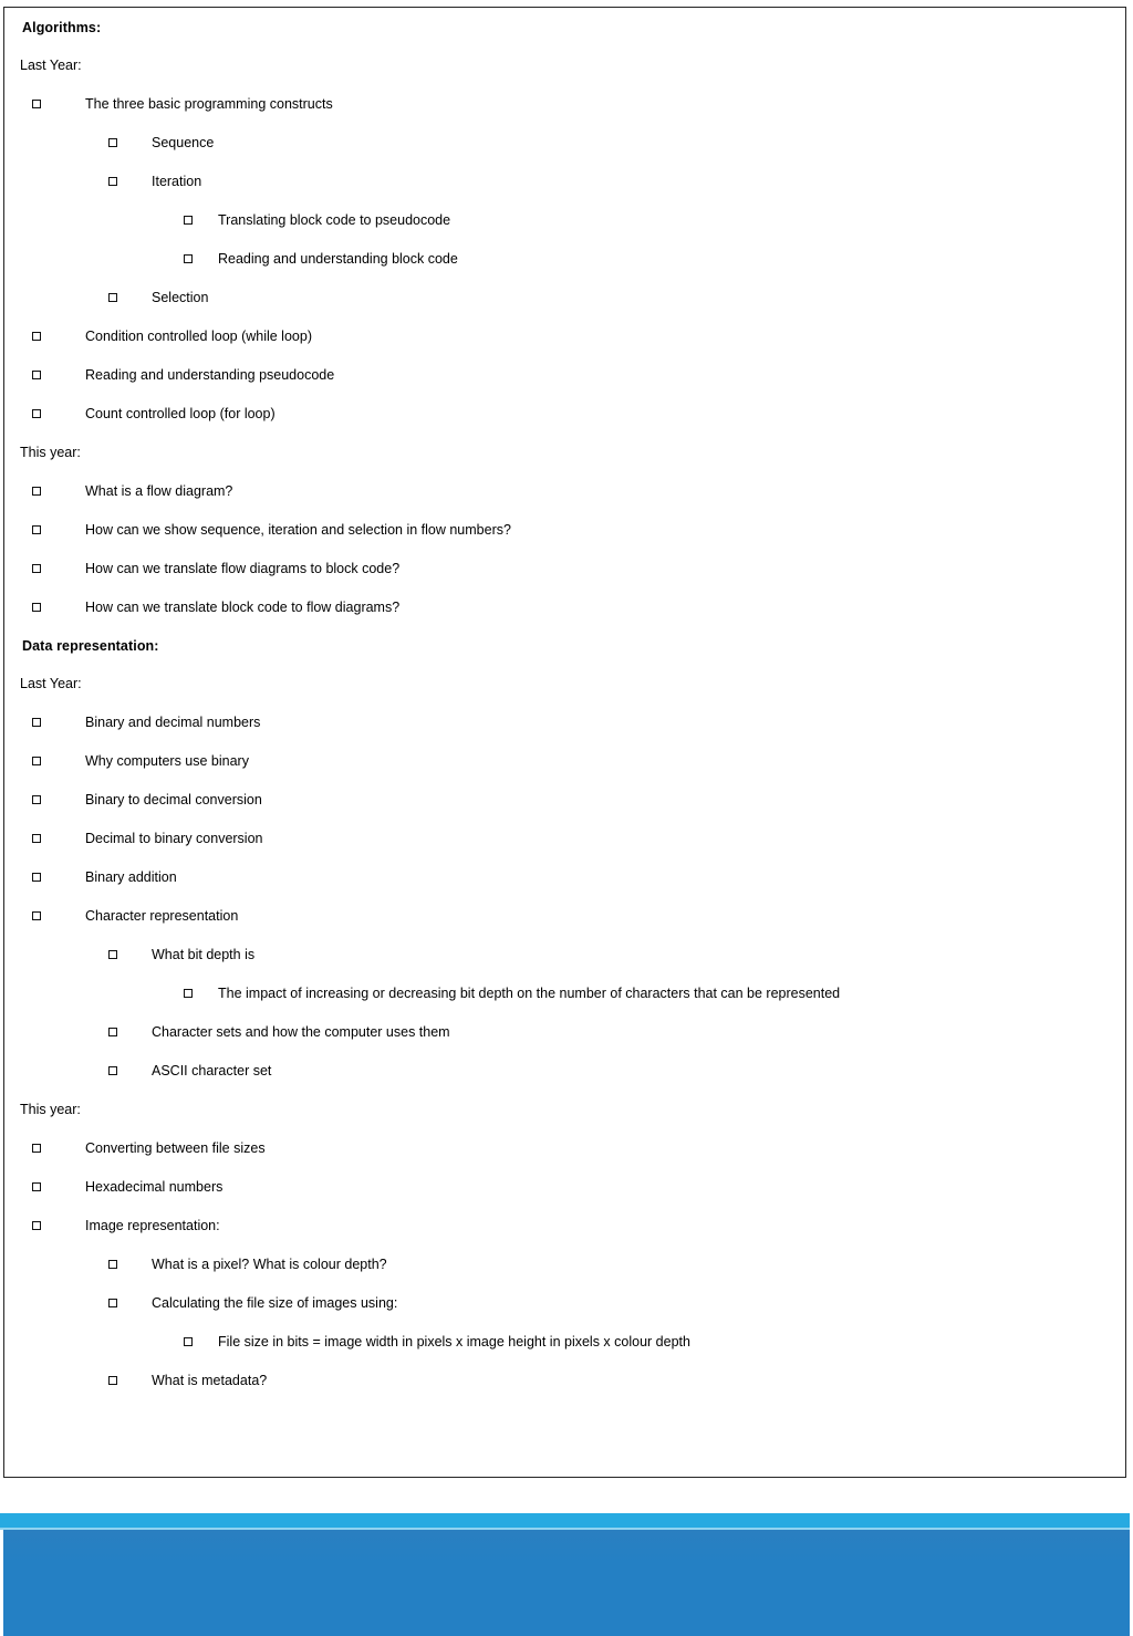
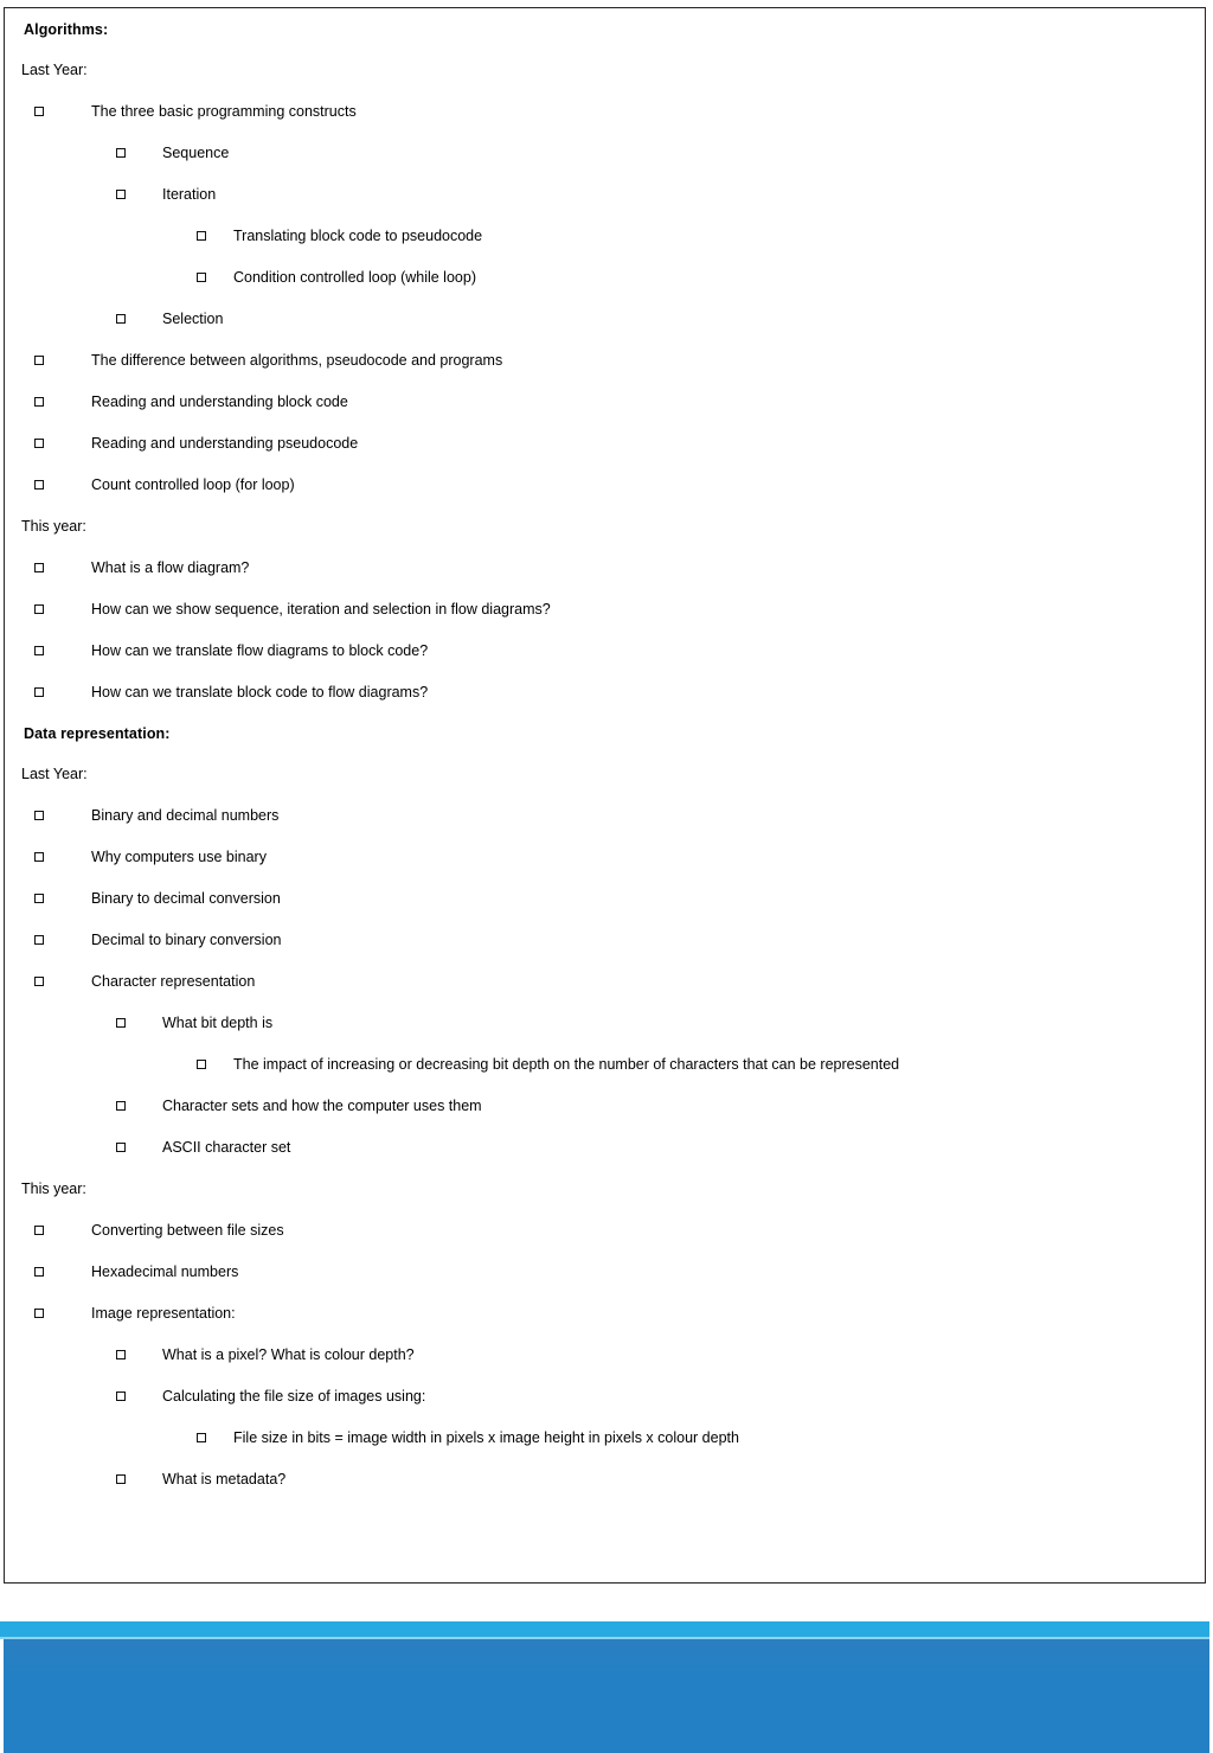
  Algorithms:
  Last Year:
  The three basic programming constructs
  Sequence
  Iteration
  Translating block code to pseudocode
- Reading and understanding block code
+ Condition controlled loop (while loop)
  Selection
+ The difference between algorithms, pseudocode and programs
- Condition controlled loop (while loop)
+ Reading and understanding block code
  Reading and understanding pseudocode
  Count controlled loop (for loop)
  This year:
  What is a flow diagram?
- How can we show sequence, iteration and selection in flow numbers?
+ How can we show sequence, iteration and selection in flow diagrams?
  How can we translate flow diagrams to block code?
  How can we translate block code to flow diagrams?
  Data representation:
  Last Year:
  Binary and decimal numbers
  Why computers use binary
  Binary to decimal conversion
  Decimal to binary conversion
- Binary addition
  Character representation
  What bit depth is
  The impact of increasing or decreasing bit depth on the number of characters that can be represented
  Character sets and how the computer uses them
  ASCII character set
  This year:
  Converting between file sizes
  Hexadecimal numbers
  Image representation:
  What is a pixel? What is colour depth?
  Calculating the file size of images using:
  File size in bits = image width in pixels x image height in pixels x colour depth
  What is metadata?
